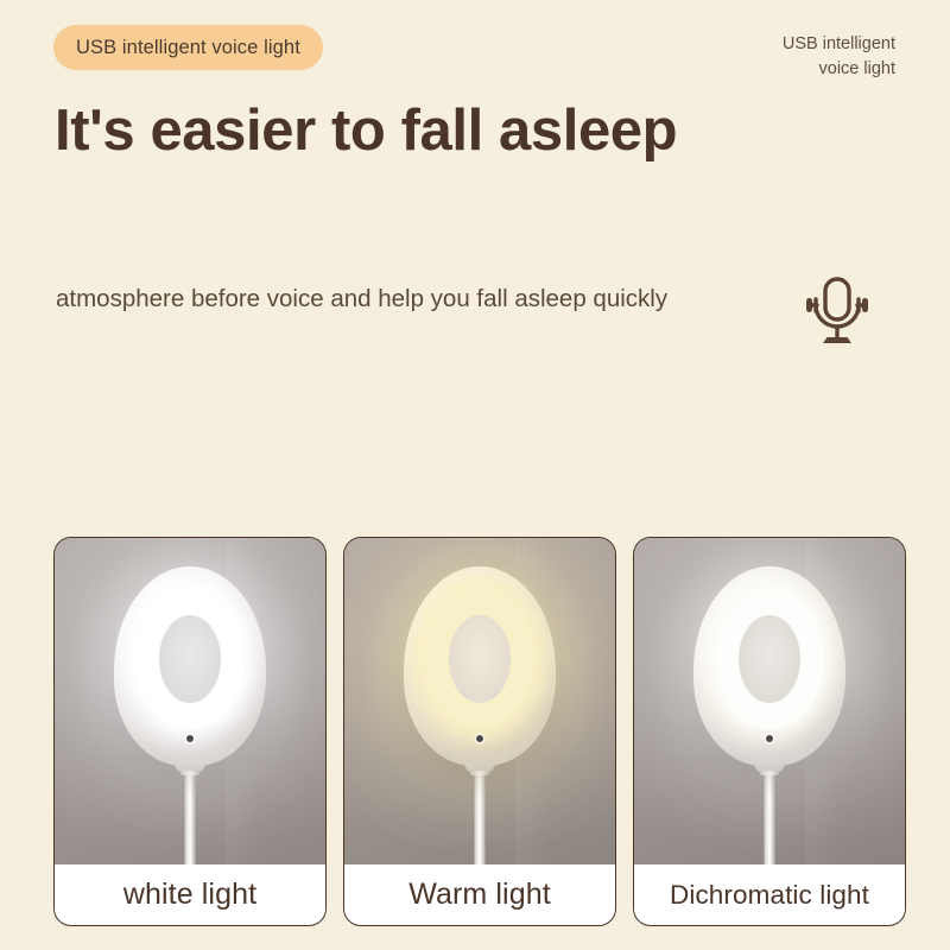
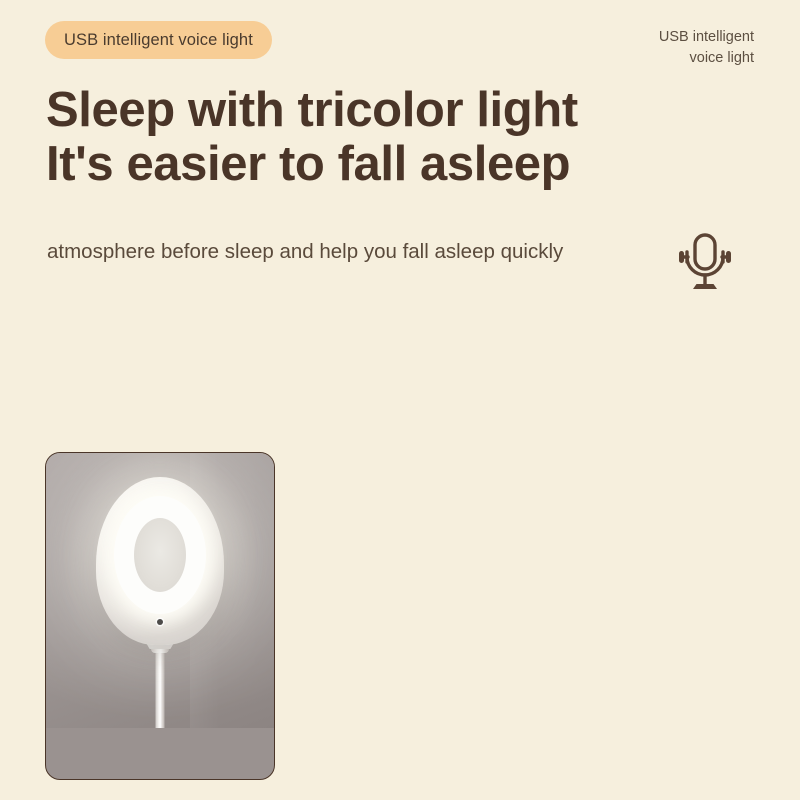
  USB intelligent voice light
  USB intelligent
  voice light
+ Sleep with tricolor light
  It's easier to fall asleep
- atmosphere before voice and help you fall asleep quickly
+ atmosphere before sleep and help you fall asleep quickly
- white light
- Warm light
- Dichromatic light
